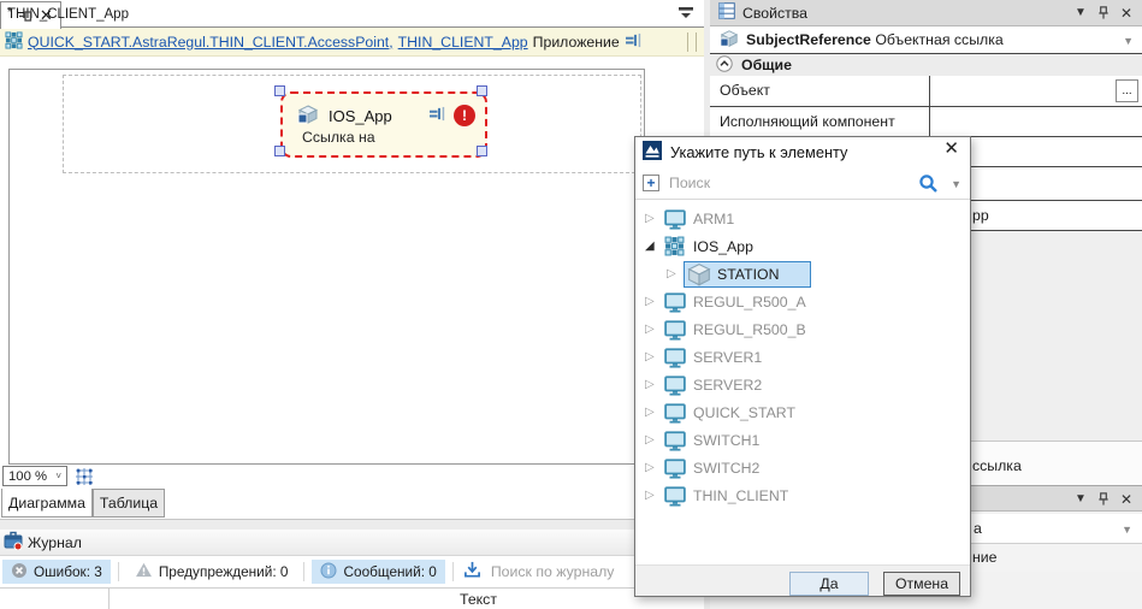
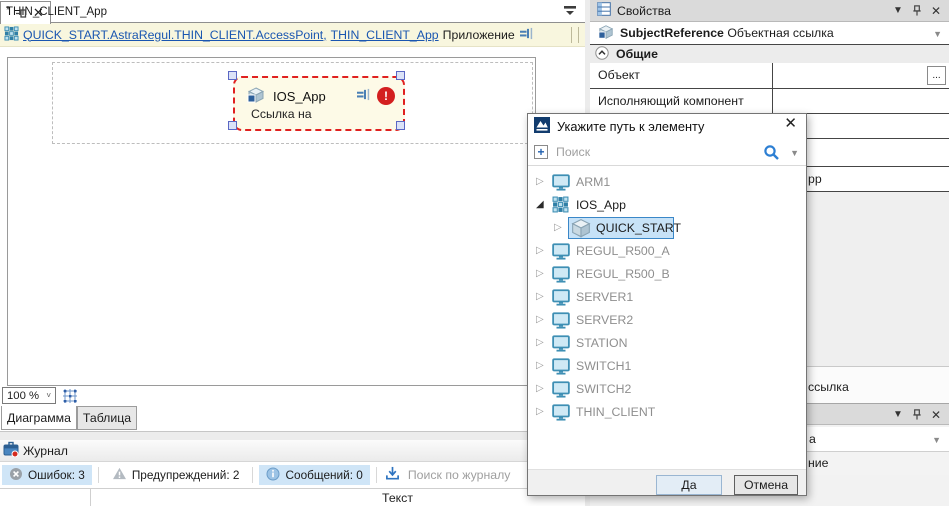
  THIN_CLIENT_App
  *
  ✕
  QUICK_START.AstraRegul.THIN_CLIENT.AccessPoint,
  THIN_CLIENT_App
  Приложение
  IOS_App
  !
  Ссылка на
  100 %
  ˅
  Диаграмма
  Таблица
  Журнал
  Ошибок: 3
- Предупреждений: 0
+ Предупреждений: 2
  Сообщений: 0
  Поиск по журналу
  Текст
  Свойства
  ▼
  ✕
  SubjectReference Объектная ссылка
  ▼
  Общие
  Объект
  ...
  Исполняющий компонент
  pp
  ссылка
  ▼
  ✕
  a
  ▼
  ние
  Укажите путь к элементу
  ✕
  +
  Поиск
  ▼
  ▷
  ARM1
  ◢
  IOS_App
  ▷
- STATION
+ QUICK_START
  ▷
  REGUL_R500_A
  ▷
  REGUL_R500_B
  ▷
  SERVER1
  ▷
  SERVER2
  ▷
- QUICK_START
+ STATION
  ▷
  SWITCH1
  ▷
  SWITCH2
  ▷
  THIN_CLIENT
  Да
  Отмена
